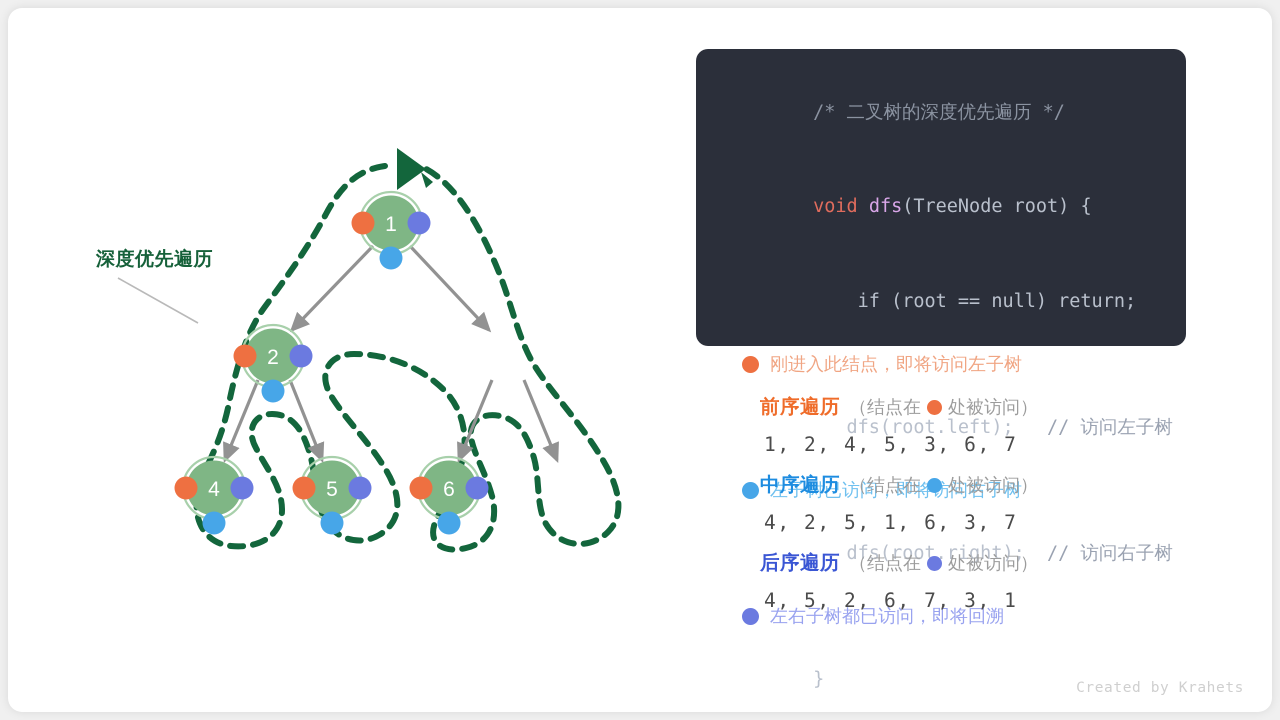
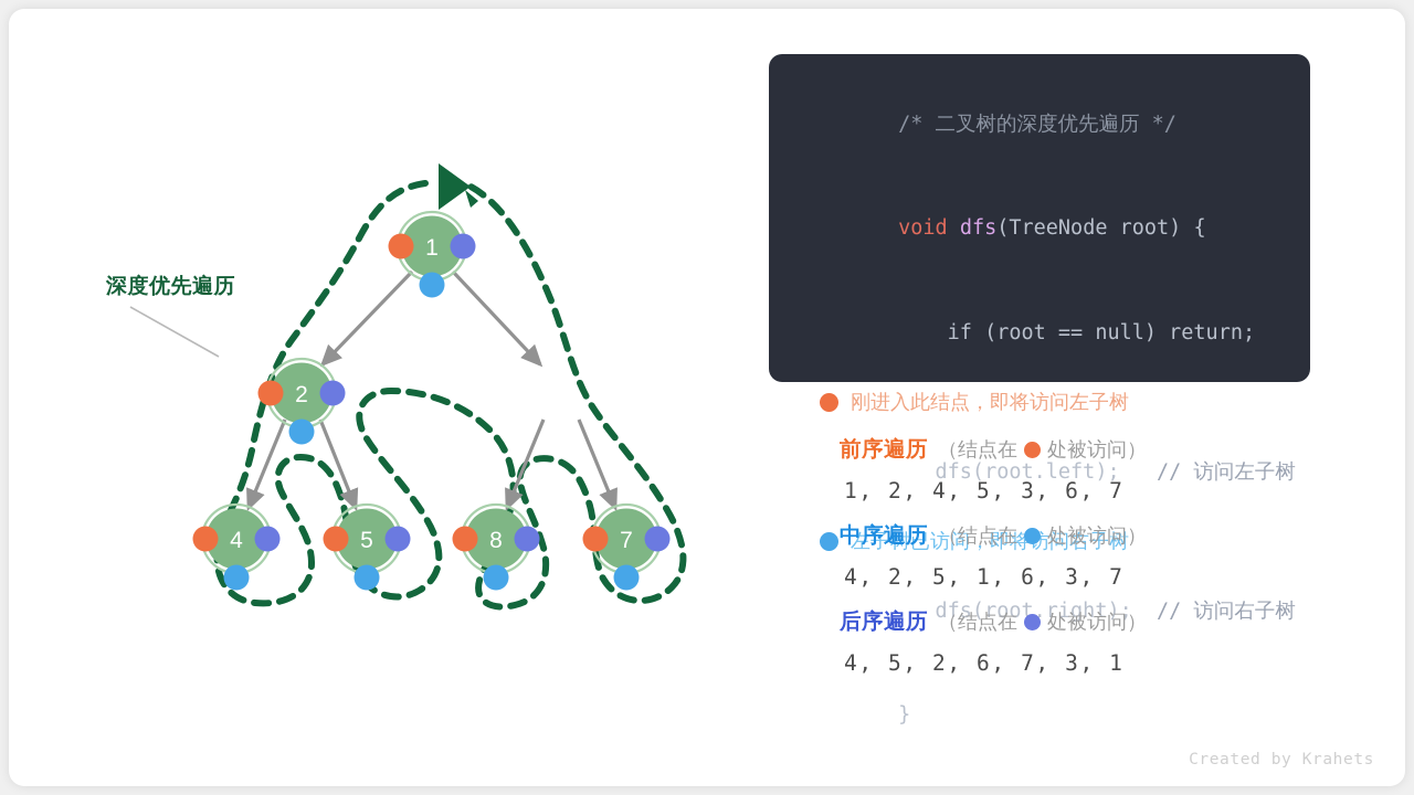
  1
  2
  4
  5
- 6
+ 8
+ 7
  深度优先遍历
  /* 二叉树的深度优先遍历 */
  void dfs(TreeNode root) {
  if (root == null) return;
  刚进入此结点，即将访问左子树
  dfs(root.left); // 访问左子树
  左子树已访问，即将访问右子树
  dfs(root.right); // 访问右子树
- 左右子树都已访问，即将回溯
  }
  前序遍历
  （结点在
  处被访问）
  1, 2, 4, 5, 3, 6, 7
  中序遍历
  （结点在
  处被访问）
  4, 2, 5, 1, 6, 3, 7
  后序遍历
  （结点在
  处被访问）
  4, 5, 2, 6, 7, 3, 1
  Created by Krahets
